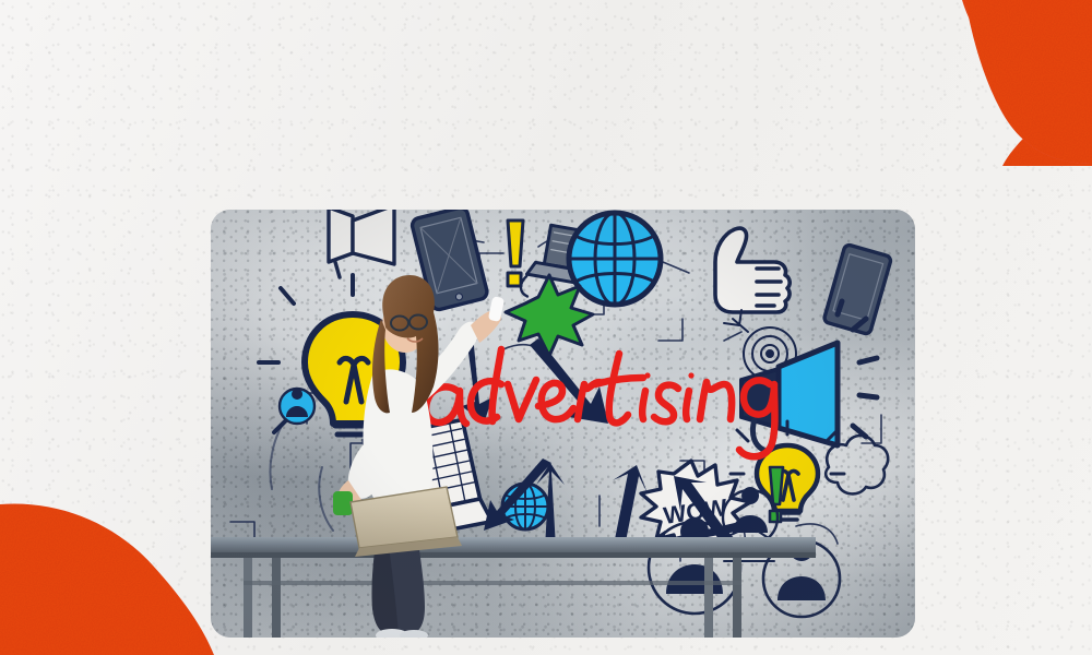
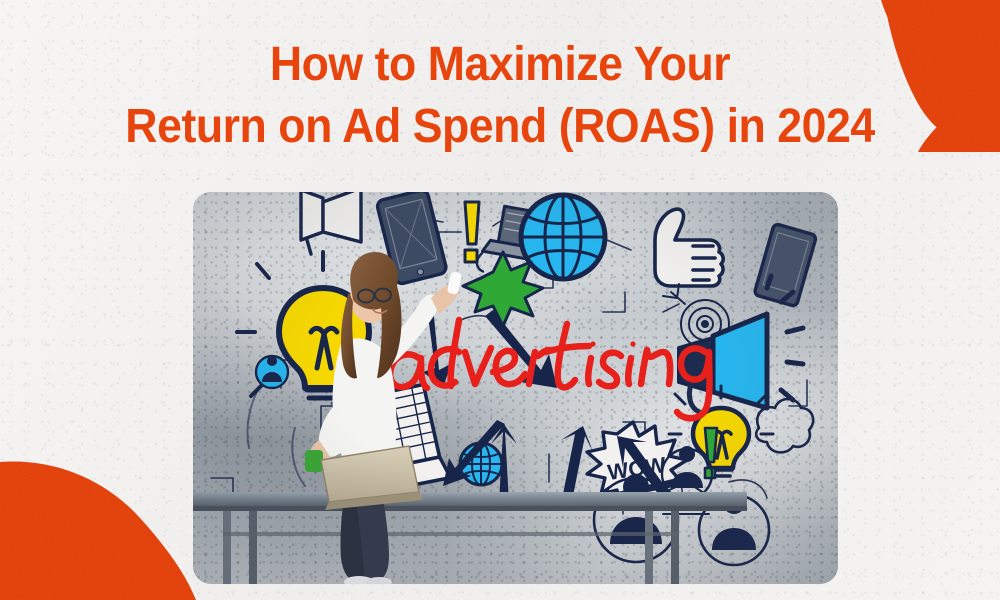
+ How to Maximize Your
+ Return on Ad Spend (ROAS) in 2024
